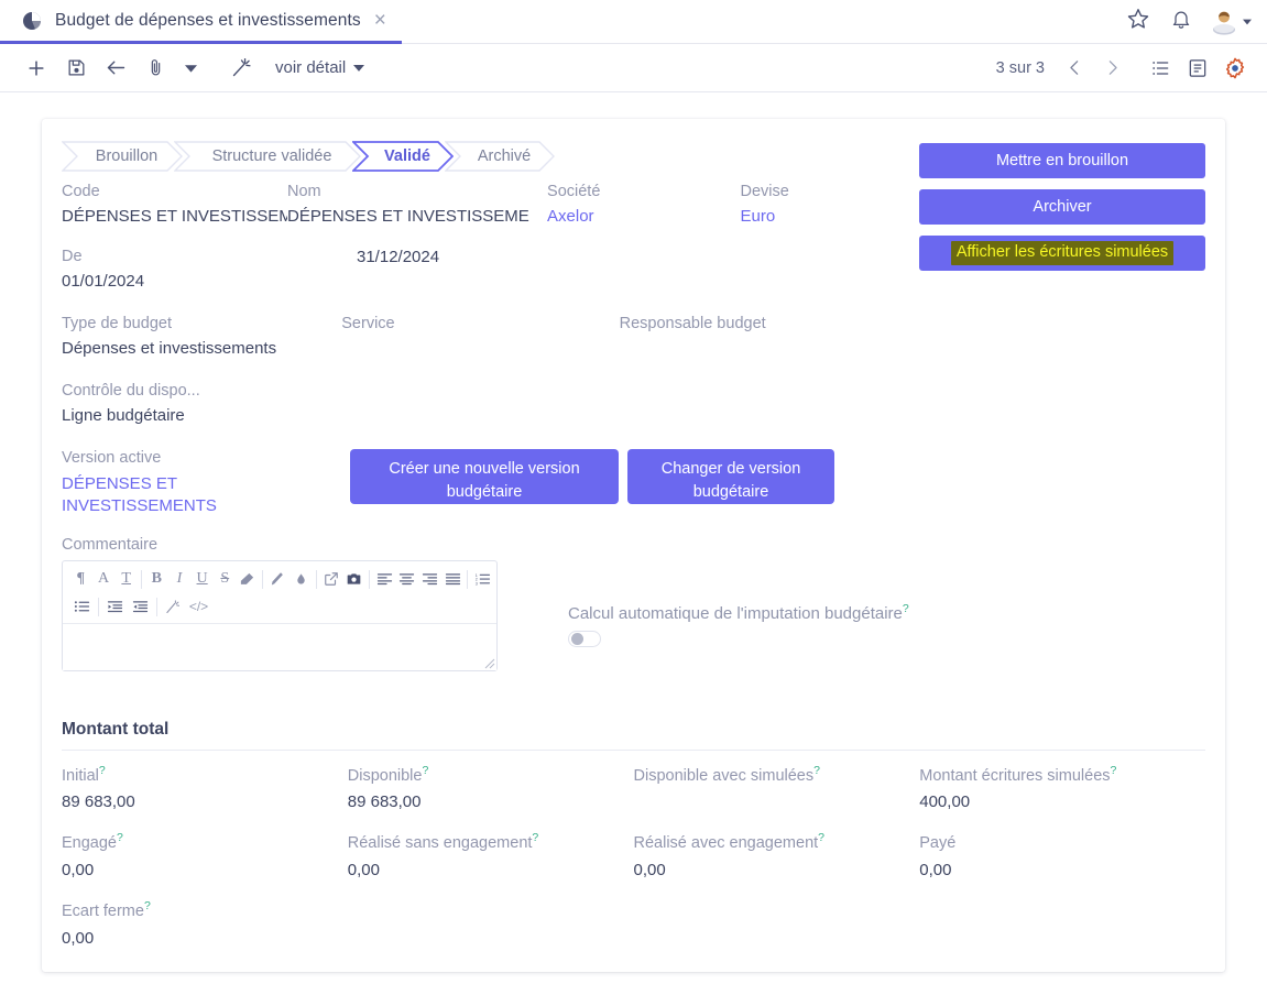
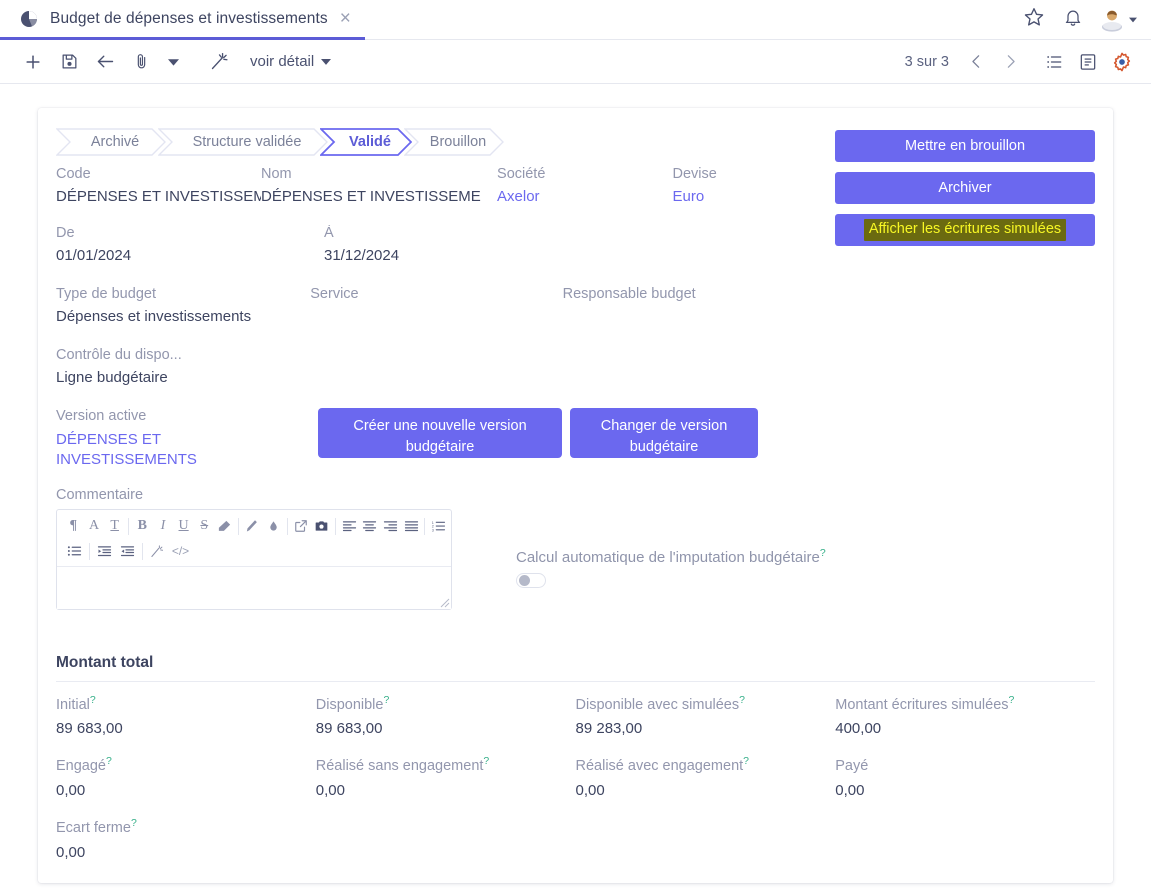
  Budget de dépenses et investissements
  ×
  voir détail
  3 sur 3
- Brouillon
+ Archivé
  Structure validée
  Validé
- Archivé
+ Brouillon
  Mettre en brouillon
  Archiver
  Afficher les écritures simulées
  Code
  DÉPENSES ET INVESTISSEM
  Nom
  DÉPENSES ET INVESTISSEME
  Société
  Axelor
  Devise
  Euro
  De
  01/01/2024
+ À
  31/12/2024
  Type de budget
  Dépenses et investissements
  Service
  Responsable budget
  Contrôle du dispo...
  Ligne budgétaire
  Version active
  DÉPENSES ET INVESTISSEMENTS
  Créer une nouvelle version budgétaire
  Changer de version budgétaire
  Commentaire
  ¶
  A
  T
  B
  I
  U
  S
  </>
  Calcul automatique de l'imputation budgétaire?
  Montant total
  Initial?
  89 683,00
  Disponible?
  89 683,00
  Disponible avec simulées?
+ 89 283,00
  Montant écritures simulées?
  400,00
  Engagé?
  0,00
  Réalisé sans engagement?
  0,00
  Réalisé avec engagement?
  0,00
  Payé
  0,00
  Ecart ferme?
  0,00
